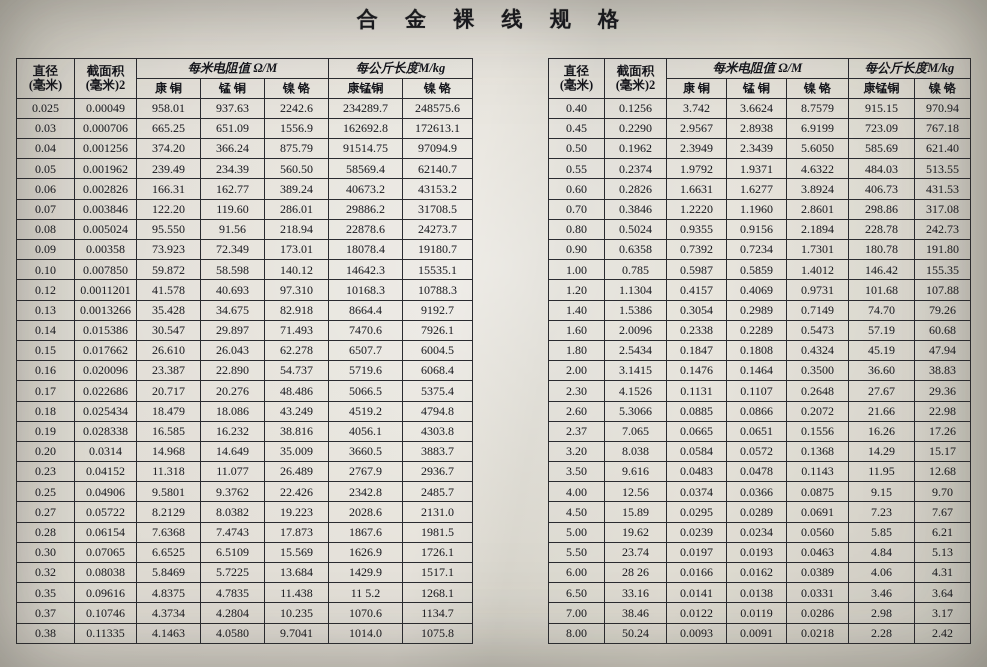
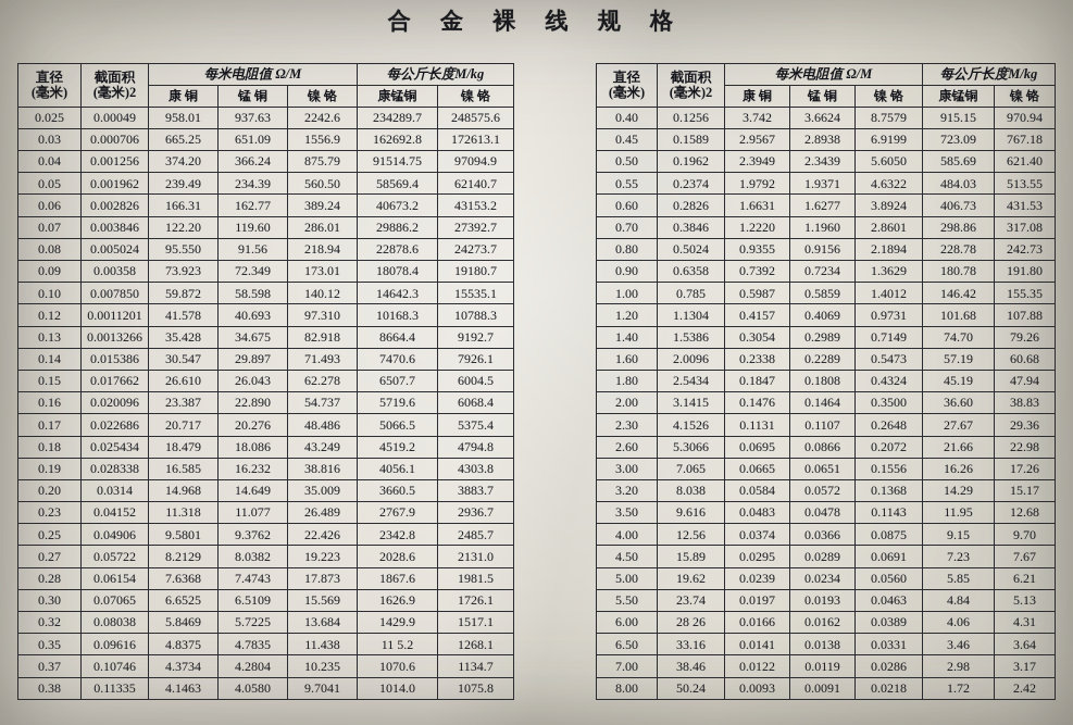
  合 金 裸 线 规 格
  直径(毫米)	截面积(毫米)2	每米电阻值 Ω/M	每公斤长度M/kg
  康 铜	锰 铜	镍 铬	康锰铜	镍 铬
  0.025	0.00049	958.01	937.63	2242.6	234289.7	248575.6
  0.03	0.000706	665.25	651.09	1556.9	162692.8	172613.1
  0.04	0.001256	374.20	366.24	875.79	91514.75	97094.9
  0.05	0.001962	239.49	234.39	560.50	58569.4	62140.7
  0.06	0.002826	166.31	162.77	389.24	40673.2	43153.2
- 0.07	0.003846	122.20	119.60	286.01	29886.2	31708.5
+ 0.07	0.003846	122.20	119.60	286.01	29886.2	27392.7
  0.08	0.005024	95.550	91.56	218.94	22878.6	24273.7
  0.09	0.00358	73.923	72.349	173.01	18078.4	19180.7
  0.10	0.007850	59.872	58.598	140.12	14642.3	15535.1
  0.12	0.0011201	41.578	40.693	97.310	10168.3	10788.3
  0.13	0.0013266	35.428	34.675	82.918	8664.4	9192.7
  0.14	0.015386	30.547	29.897	71.493	7470.6	7926.1
  0.15	0.017662	26.610	26.043	62.278	6507.7	6004.5
  0.16	0.020096	23.387	22.890	54.737	5719.6	6068.4
  0.17	0.022686	20.717	20.276	48.486	5066.5	5375.4
  0.18	0.025434	18.479	18.086	43.249	4519.2	4794.8
  0.19	0.028338	16.585	16.232	38.816	4056.1	4303.8
  0.20	0.0314	14.968	14.649	35.009	3660.5	3883.7
  0.23	0.04152	11.318	11.077	26.489	2767.9	2936.7
  0.25	0.04906	9.5801	9.3762	22.426	2342.8	2485.7
  0.27	0.05722	8.2129	8.0382	19.223	2028.6	2131.0
  0.28	0.06154	7.6368	7.4743	17.873	1867.6	1981.5
  0.30	0.07065	6.6525	6.5109	15.569	1626.9	1726.1
  0.32	0.08038	5.8469	5.7225	13.684	1429.9	1517.1
  0.35	0.09616	4.8375	4.7835	11.438	11 5.2	1268.1
  0.37	0.10746	4.3734	4.2804	10.235	1070.6	1134.7
  0.38	0.11335	4.1463	4.0580	9.7041	1014.0	1075.8
  直径(毫米)	截面积(毫米)2	每米电阻值 Ω/M	每公斤长度M/kg
  康 铜	锰 铜	镍 铬	康锰铜	镍 铬
  0.40	0.1256	3.742	3.6624	8.7579	915.15	970.94
- 0.45	0.2290	2.9567	2.8938	6.9199	723.09	767.18
+ 0.45	0.1589	2.9567	2.8938	6.9199	723.09	767.18
  0.50	0.1962	2.3949	2.3439	5.6050	585.69	621.40
  0.55	0.2374	1.9792	1.9371	4.6322	484.03	513.55
  0.60	0.2826	1.6631	1.6277	3.8924	406.73	431.53
  0.70	0.3846	1.2220	1.1960	2.8601	298.86	317.08
  0.80	0.5024	0.9355	0.9156	2.1894	228.78	242.73
- 0.90	0.6358	0.7392	0.7234	1.7301	180.78	191.80
+ 0.90	0.6358	0.7392	0.7234	1.3629	180.78	191.80
  1.00	0.785	0.5987	0.5859	1.4012	146.42	155.35
  1.20	1.1304	0.4157	0.4069	0.9731	101.68	107.88
  1.40	1.5386	0.3054	0.2989	0.7149	74.70	79.26
  1.60	2.0096	0.2338	0.2289	0.5473	57.19	60.68
  1.80	2.5434	0.1847	0.1808	0.4324	45.19	47.94
  2.00	3.1415	0.1476	0.1464	0.3500	36.60	38.83
  2.30	4.1526	0.1131	0.1107	0.2648	27.67	29.36
- 2.60	5.3066	0.0885	0.0866	0.2072	21.66	22.98
+ 2.60	5.3066	0.0695	0.0866	0.2072	21.66	22.98
- 2.37	7.065	0.0665	0.0651	0.1556	16.26	17.26
+ 3.00	7.065	0.0665	0.0651	0.1556	16.26	17.26
  3.20	8.038	0.0584	0.0572	0.1368	14.29	15.17
  3.50	9.616	0.0483	0.0478	0.1143	11.95	12.68
  4.00	12.56	0.0374	0.0366	0.0875	9.15	9.70
  4.50	15.89	0.0295	0.0289	0.0691	7.23	7.67
  5.00	19.62	0.0239	0.0234	0.0560	5.85	6.21
  5.50	23.74	0.0197	0.0193	0.0463	4.84	5.13
  6.00	28 26	0.0166	0.0162	0.0389	4.06	4.31
  6.50	33.16	0.0141	0.0138	0.0331	3.46	3.64
  7.00	38.46	0.0122	0.0119	0.0286	2.98	3.17
- 8.00	50.24	0.0093	0.0091	0.0218	2.28	2.42
+ 8.00	50.24	0.0093	0.0091	0.0218	1.72	2.42
